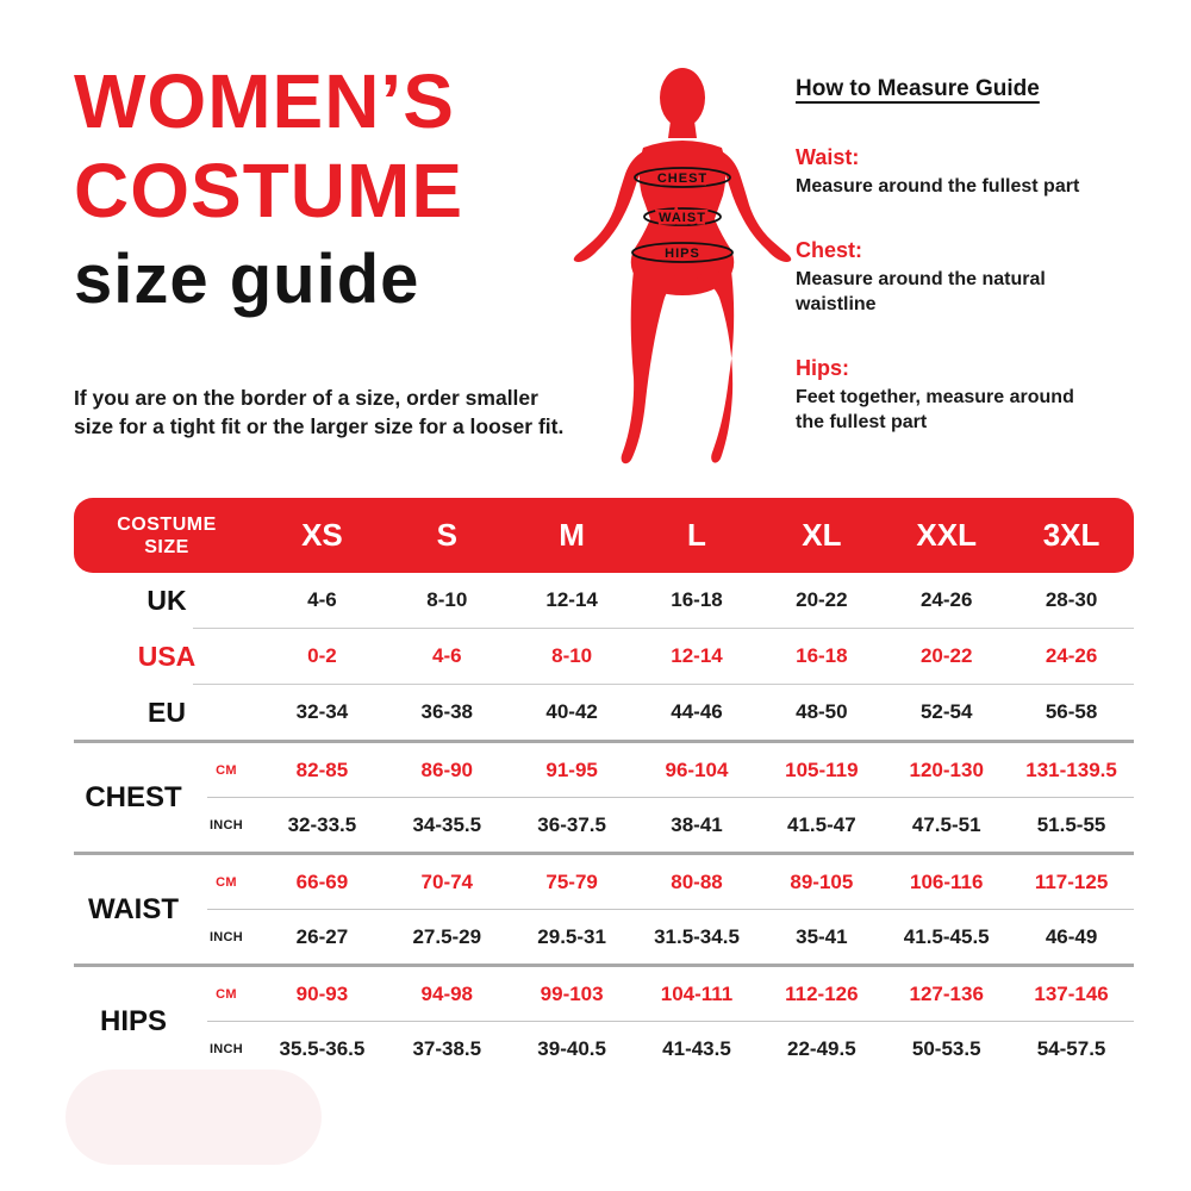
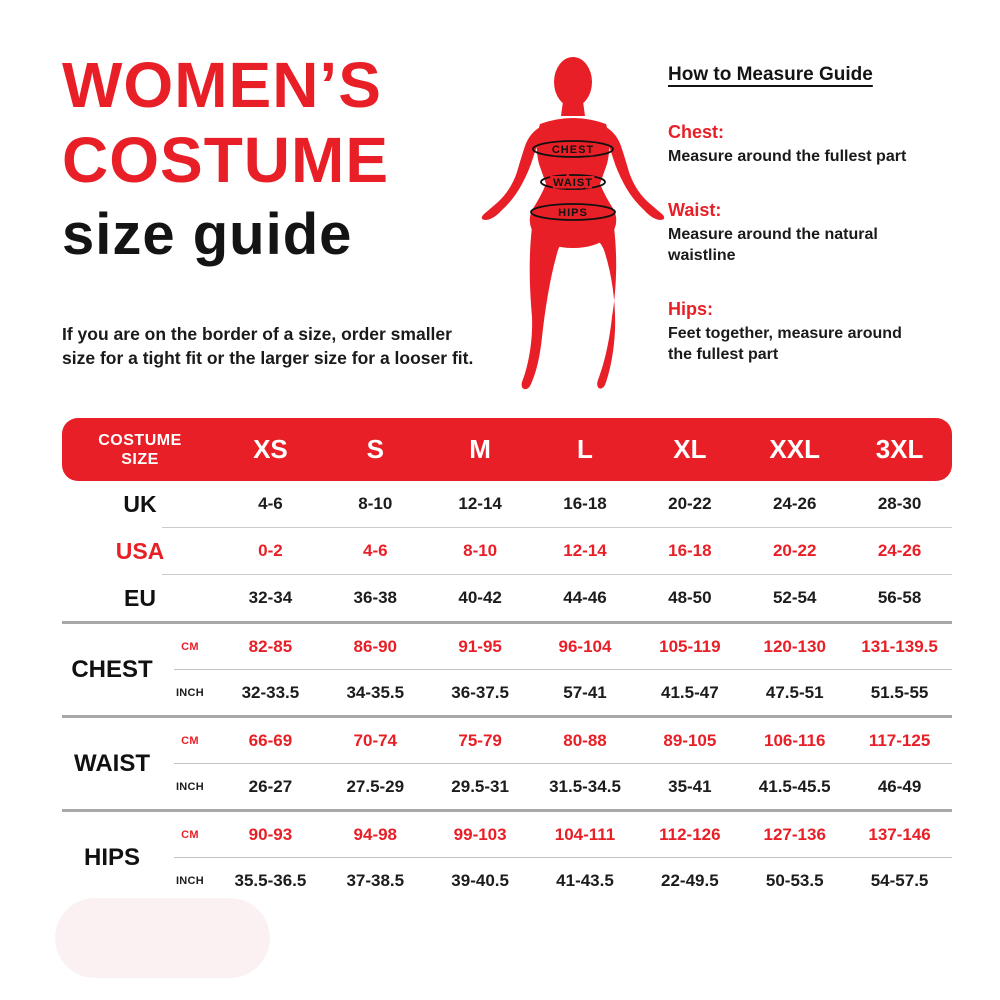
  WOMEN’S
  COSTUME
  size guide
  If you are on the border of a size, order smaller
  size for a tight fit or the larger size for a looser fit.
  CHEST
  WAIST
  HIPS
  How to Measure Guide
- Waist:
+ Chest:
  Measure around the fullest part
- Chest:
+ Waist:
  Measure around the natural waistline
  Hips:
  Feet together, measure around the fullest part
  COSTUME
  SIZE
  XS
  S
  M
  L
  XL
  XXL
  3XL
  UK
  4-6
  8-10
  12-14
  16-18
  20-22
  24-26
  28-30
  USA
  0-2
  4-6
  8-10
  12-14
  16-18
  20-22
  24-26
  EU
  32-34
  36-38
  40-42
  44-46
  48-50
  52-54
  56-58
  CHEST
  CM
  82-85
  86-90
  91-95
  96-104
  105-119
  120-130
  131-139.5
  INCH
  32-33.5
  34-35.5
  36-37.5
- 38-41
+ 57-41
  41.5-47
  47.5-51
  51.5-55
  WAIST
  CM
  66-69
  70-74
  75-79
  80-88
  89-105
  106-116
  117-125
  INCH
  26-27
  27.5-29
  29.5-31
  31.5-34.5
  35-41
  41.5-45.5
  46-49
  HIPS
  CM
  90-93
  94-98
  99-103
  104-111
  112-126
  127-136
  137-146
  INCH
  35.5-36.5
  37-38.5
  39-40.5
  41-43.5
  22-49.5
  50-53.5
  54-57.5
